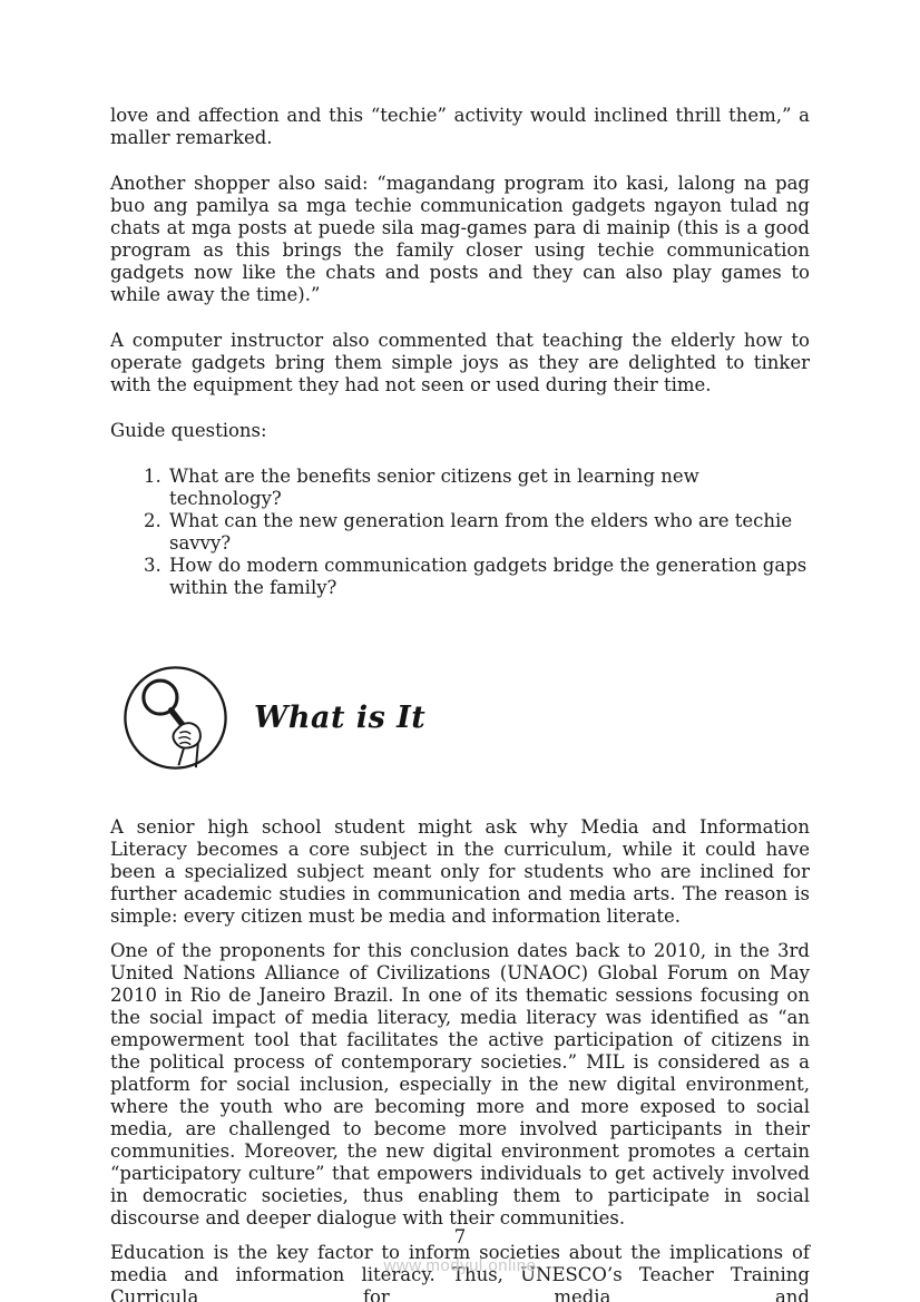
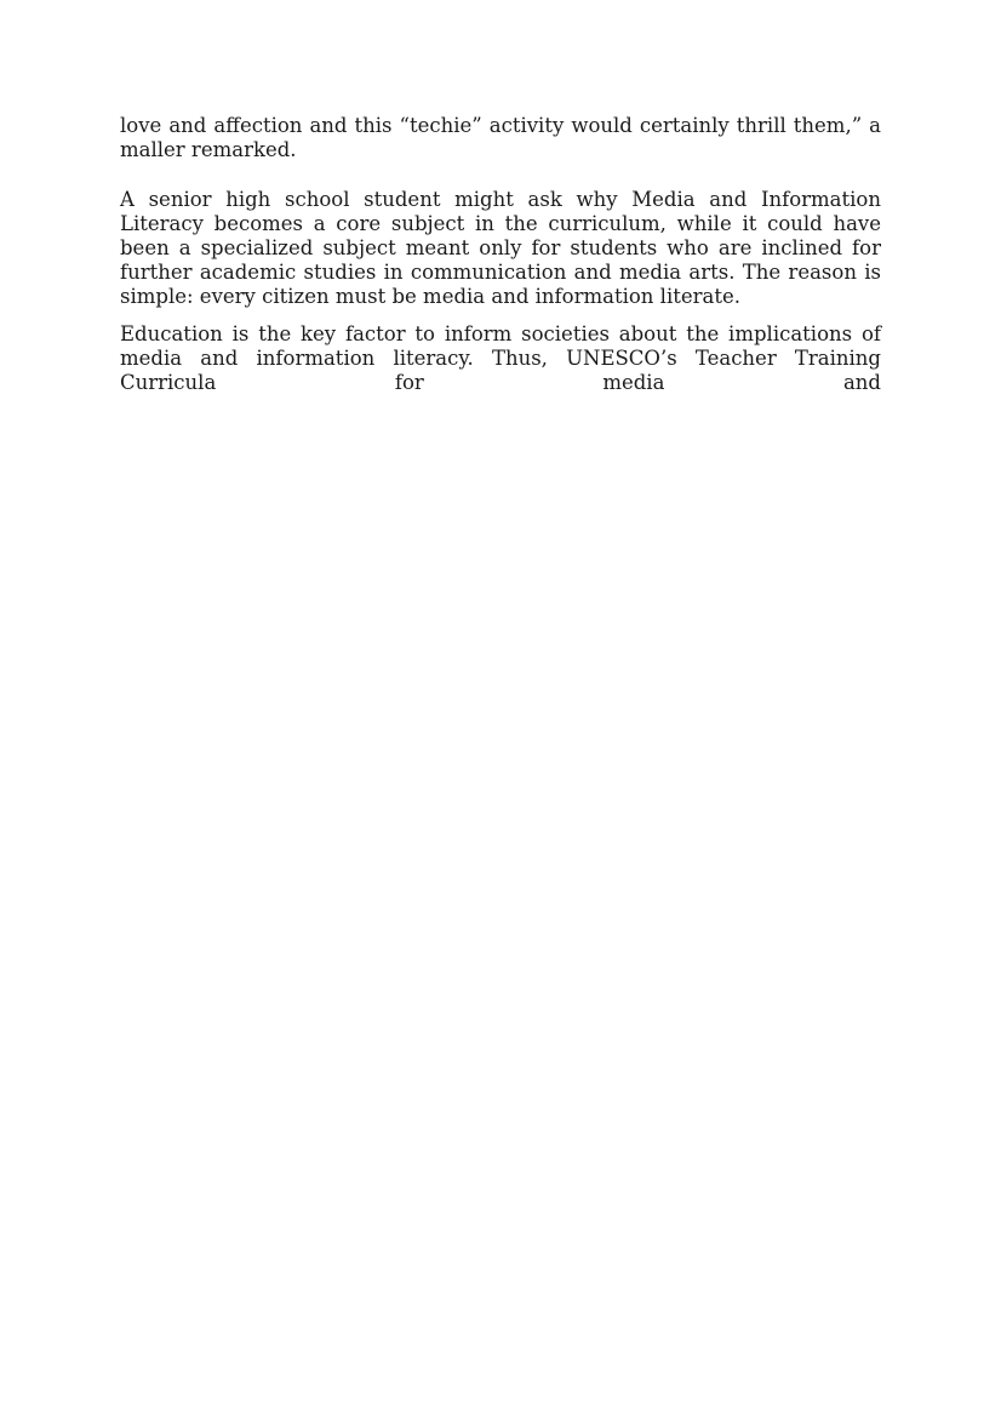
- love and affection and this “techie” activity would inclined thrill them,” a maller remarked.
+ love and affection and this “techie” activity would certainly thrill them,” a maller remarked.
- Another shopper also said: “magandang program ito kasi, lalong na pag buo ang pamilya sa mga techie communication gadgets ngayon tulad ng chats at mga posts at puede sila mag-games para di mainip (this is a good program as this brings the family closer using techie communication gadgets now like the chats and posts and they can also play games to while away the time).”
- A computer instructor also commented that teaching the elderly how to operate gadgets bring them simple joys as they are delighted to tinker with the equipment they had not seen or used during their time.
- Guide questions:
- What are the benefits senior citizens get in learning new technology?
- What can the new generation learn from the elders who are techie savvy?
- How do modern communication gadgets bridge the generation gaps within the family?
- What is It
  A senior high school student might ask why Media and Information Literacy becomes a core subject in the curriculum, while it could have been a specialized subject meant only for students who are inclined for further academic studies in communication and media arts. The reason is simple: every citizen must be media and information literate.
- One of the proponents for this conclusion dates back to 2010, in the 3rd United Nations Alliance of Civilizations (UNAOC) Global Forum on May 2010 in Rio de Janeiro Brazil. In one of its thematic sessions focusing on the social impact of media literacy, media literacy was identified as “an empowerment tool that facilitates the active participation of citizens in the political process of contemporary societies.” MIL is considered as a platform for social inclusion, especially in the new digital environment, where the youth who are becoming more and more exposed to social media, are challenged to become more involved participants in their communities. Moreover, the new digital environment promotes a certain “participatory culture” that empowers individuals to get actively involved in democratic societies, thus enabling them to participate in social discourse and deeper dialogue with their communities.
  Education is the key factor to inform societies about the implications of media and information literacy. Thus, UNESCO’s Teacher Training Curricula for media and
- 7
- www.modyul.online
